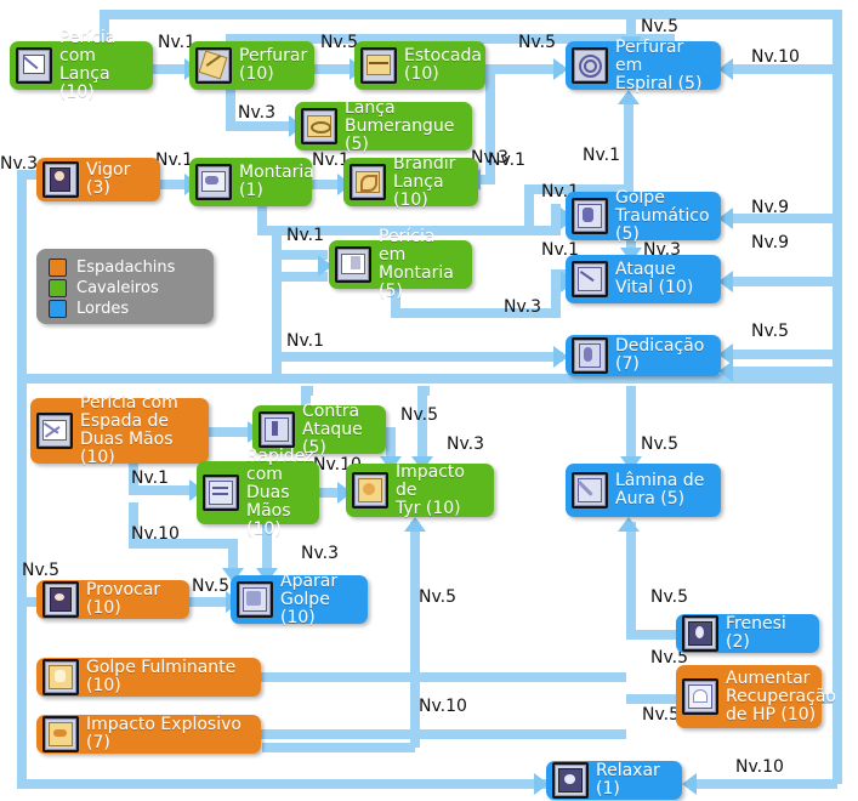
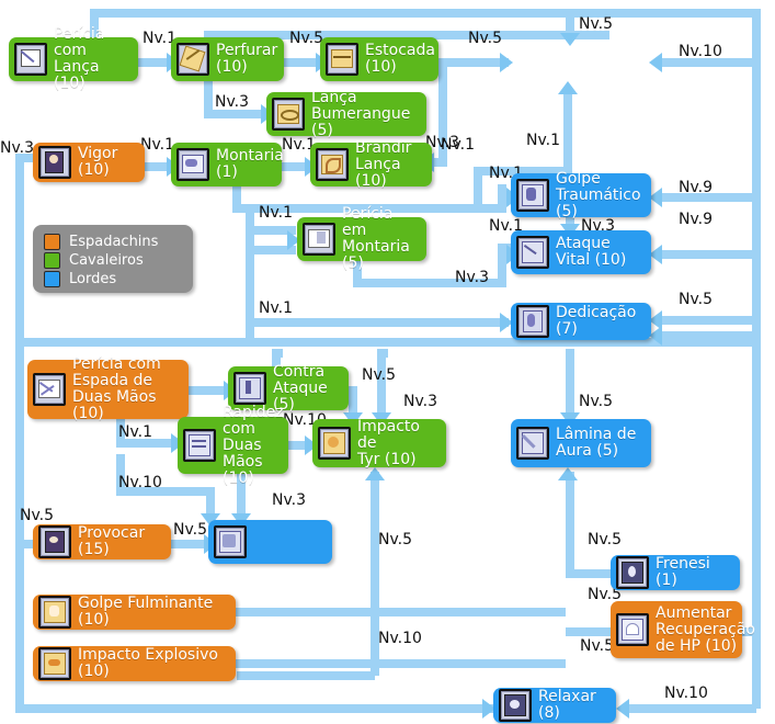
  Nv.1
  Nv.5
  Nv.5
  Nv.5
  Nv.10
  Nv.3
  Nv.3
  Nv.1
  Nv.
  Nv.1
  Nv.3
  Nv.1
  Nv.
  Nv.9
  Nv.1
  Nv.1
  Nv.3
  Nv.9
  Nv.3
  Nv.5
  Nv.1
  Nv.5
  Nv.3
  Nv.5
  Nv.1
  Nv.1
  Nv.10
  Nv.3
  Nv.5
  Nv.5
  Nv.5
  Nv.5
  Nv.5
  Nv.10
  Nv.5
  Nv.10
  Espadachins
  Cavaleiros
  Lordes
  Perícia com
  Lança (10)
  Perfurar
  (10)
  Estocada
  (10)
- Perfurar em
- Espiral (5)
  Lança
  Bumerangue (5)
- Vigor (3)
+ Vigor (10)
  Montaria
  (1)
  Brandir
  Lança (10)
  Golpe
  Traumático (5)
  Perícia em
  Montaria (5)
  Ataque
  Vital (10)
  Dedicação (7)
  Perícia com
  Espada de
  Duas Mãos (10)
  Contra
  Ataque (5)
  Rapidez
  com Duas
  Mãos (10)
  Impacto de
  Tyr (10)
  Lâmina de
  Aura (5)
- Provocar (10)
+ Provocar (15)
- Aparar
- Golpe (10)
- Frenesi (2)
+ Frenesi (1)
  Golpe Fulminante (10)
  Aumentar
  Recuperação
  de HP (10)
- Impacto Explosivo (7)
+ Impacto Explosivo (10)
- Relaxar (1)
+ Relaxar (8)
